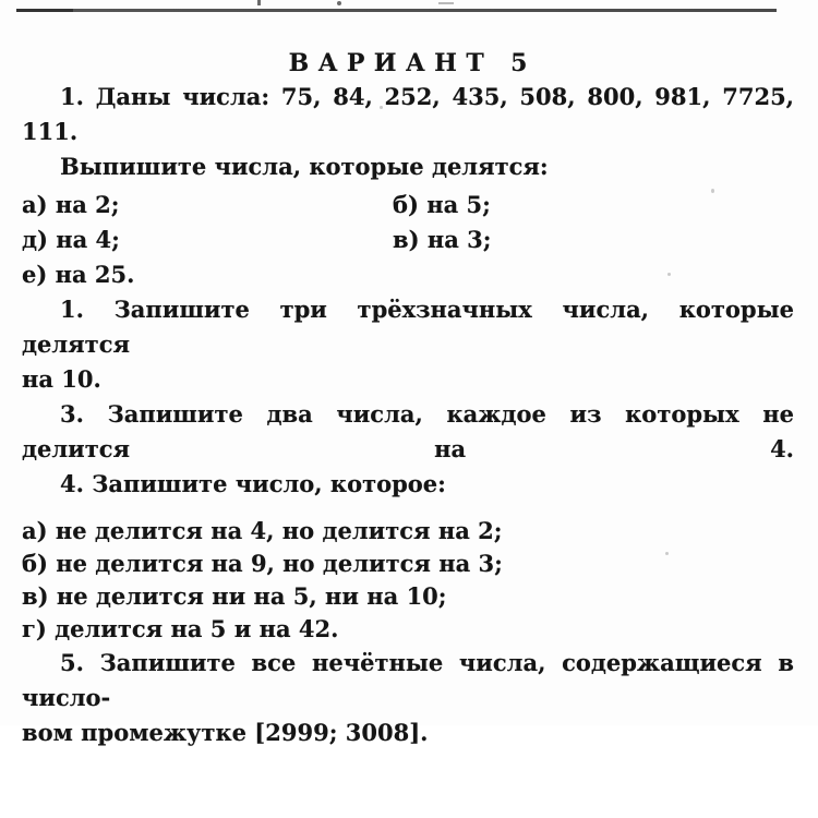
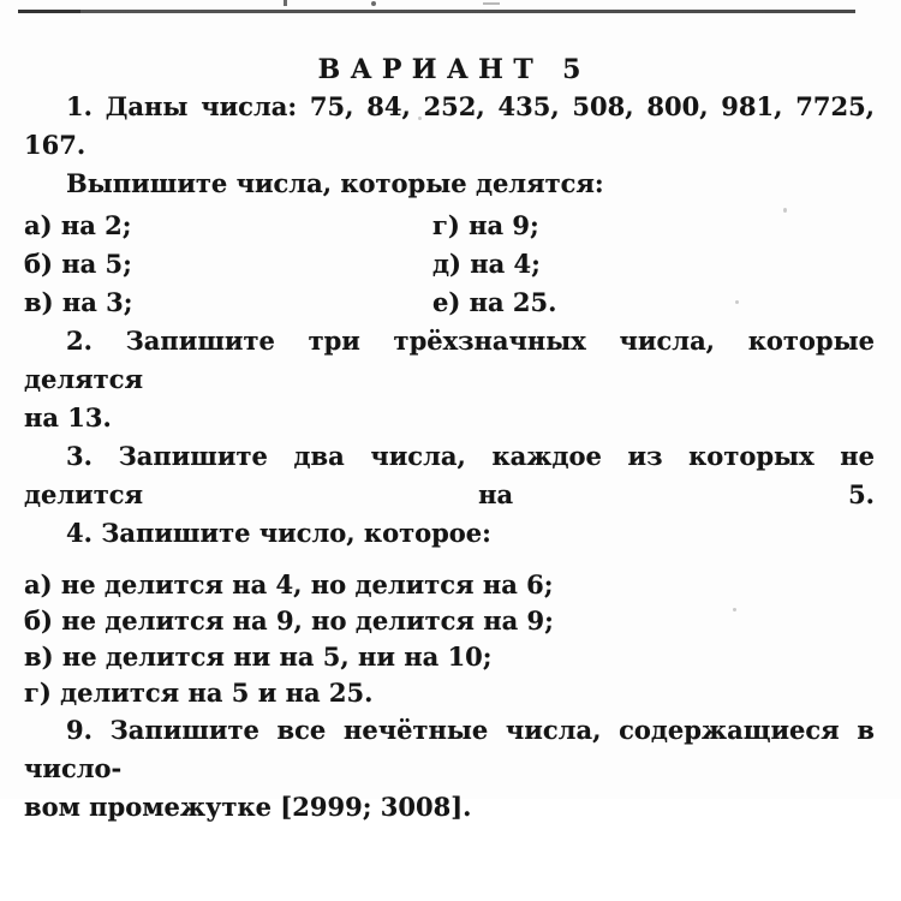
  ВАРИАНТ 5
- 1. Даны числа: 75, 84, 252, 435, 508, 800, 981, 7725, 111.
+ 1. Даны числа: 75, 84, 252, 435, 508, 800, 981, 7725, 167.
  Выпишите числа, которые делятся:
  а) на 2;
+ г) на 9;
  б) на 5;
  д) на 4;
  в) на 3;
  е) на 25.
- 1. Запишите три трёхзначных числа, которые делятся
+ 2. Запишите три трёхзначных числа, которые делятся
- на 10.
+ на 13.
- 3. Запишите два числа, каждое из которых не делится на 4.
+ 3. Запишите два числа, каждое из которых не делится на 5.
  4. Запишите число, которое:
- а) не делится на 4, но делится на 2;
+ а) не делится на 4, но делится на 6;
- б) не делится на 9, но делится на 3;
+ б) не делится на 9, но делится на 9;
  в) не делится ни на 5, ни на 10;
- г) делится на 5 и на 42.
+ г) делится на 5 и на 25.
- 5. Запишите все нечётные числа, содержащиеся в число-
+ 9. Запишите все нечётные числа, содержащиеся в число-
  вом промежутке [2999; 3008].
